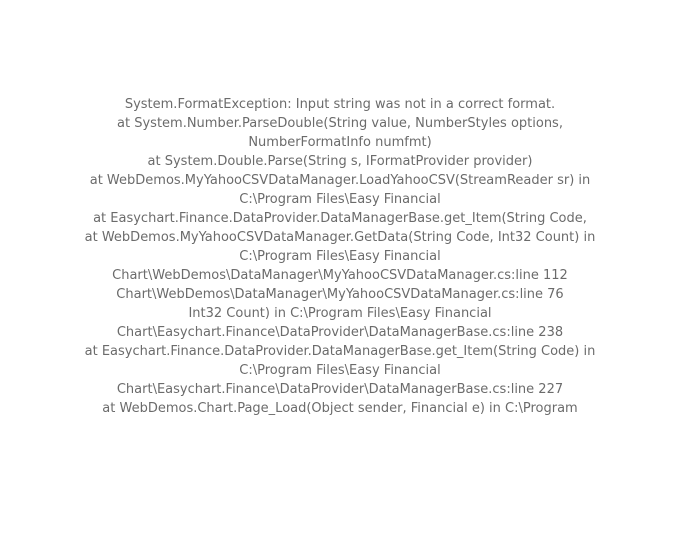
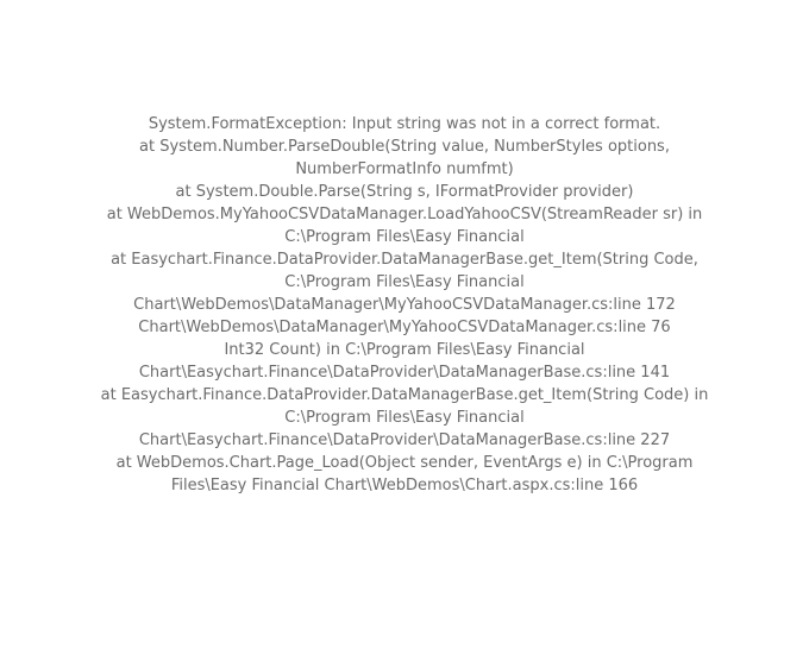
  System.FormatException: Input string was not in a correct format.
  at System.Number.ParseDouble(String value, NumberStyles options,
  NumberFormatInfo numfmt)
  at System.Double.Parse(String s, IFormatProvider provider)
  at WebDemos.MyYahooCSVDataManager.LoadYahooCSV(StreamReader sr) in
  C:\Program Files\Easy Financial
  at Easychart.Finance.DataProvider.DataManagerBase.get_Item(String Code,
- at WebDemos.MyYahooCSVDataManager.GetData(String Code, Int32 Count) in
  C:\Program Files\Easy Financial
- Chart\WebDemos\DataManager\MyYahooCSVDataManager.cs:line 112
+ Chart\WebDemos\DataManager\MyYahooCSVDataManager.cs:line 172
  Chart\WebDemos\DataManager\MyYahooCSVDataManager.cs:line 76
  Int32 Count) in C:\Program Files\Easy Financial
- Chart\Easychart.Finance\DataProvider\DataManagerBase.cs:line 238
+ Chart\Easychart.Finance\DataProvider\DataManagerBase.cs:line 141
  at Easychart.Finance.DataProvider.DataManagerBase.get_Item(String Code) in
  C:\Program Files\Easy Financial
  Chart\Easychart.Finance\DataProvider\DataManagerBase.cs:line 227
- at WebDemos.Chart.Page_Load(Object sender, Financial e) in C:\Program
+ at WebDemos.Chart.Page_Load(Object sender, EventArgs e) in C:\Program
+ Files\Easy Financial Chart\WebDemos\Chart.aspx.cs:line 166
